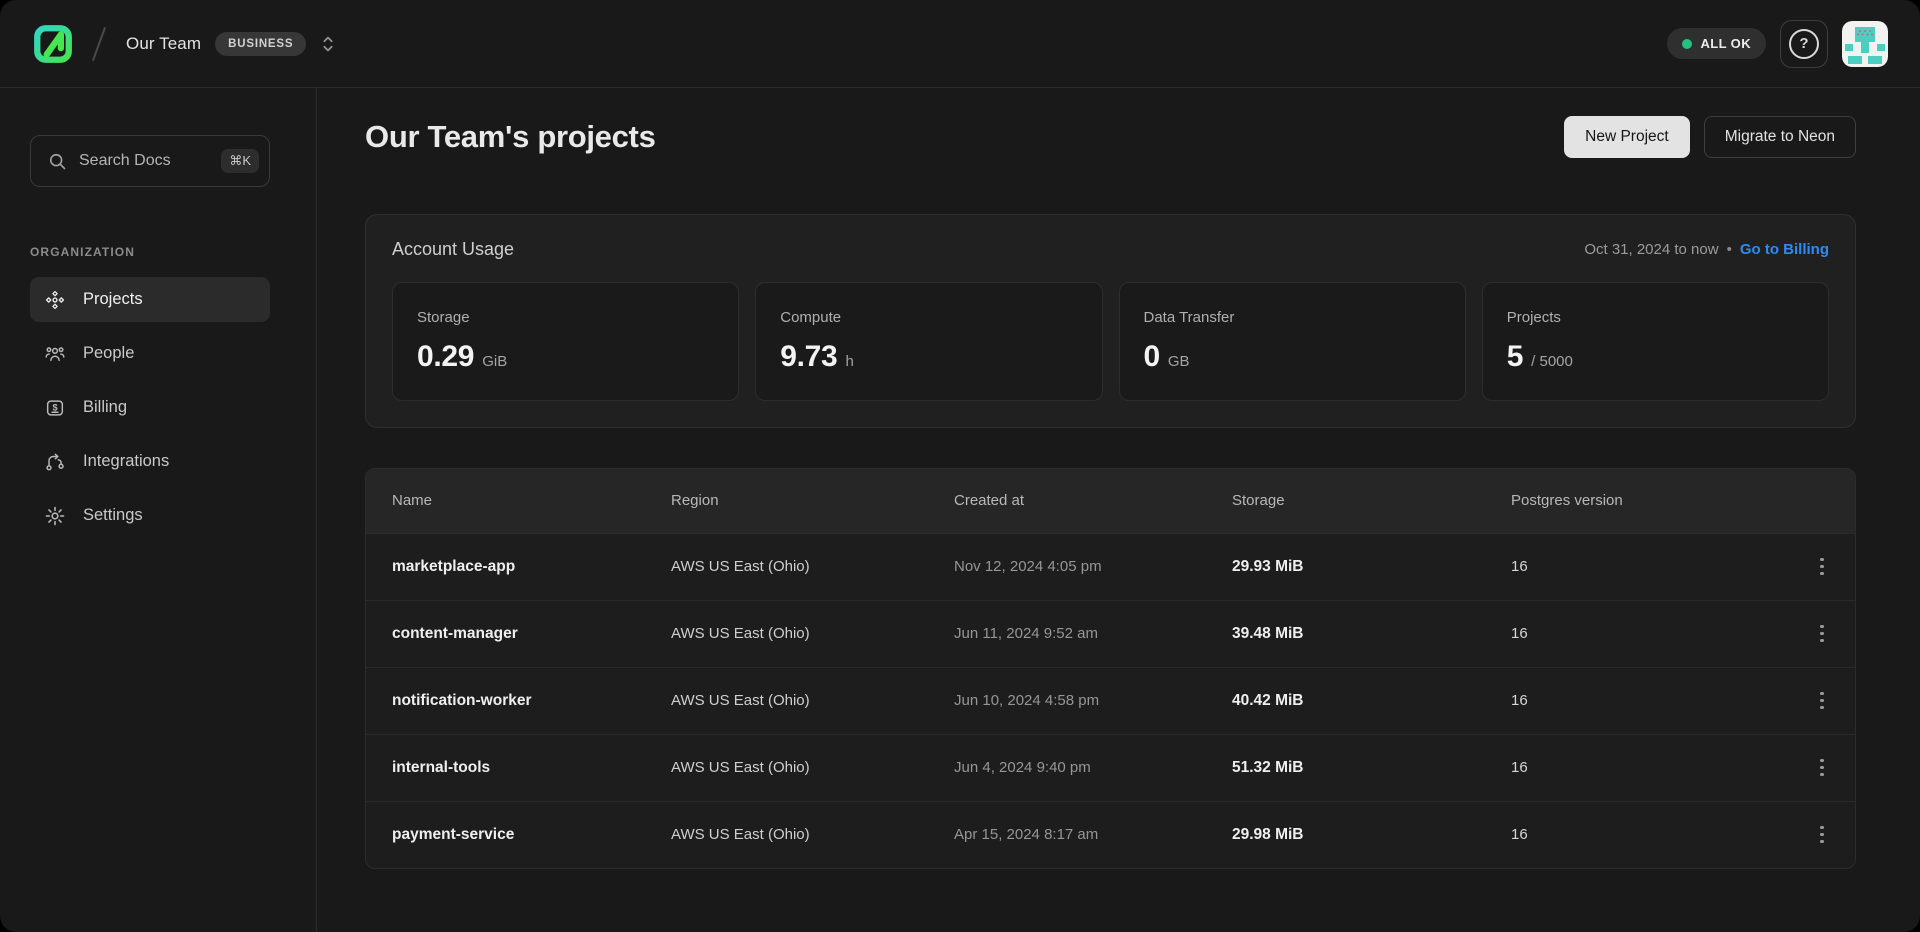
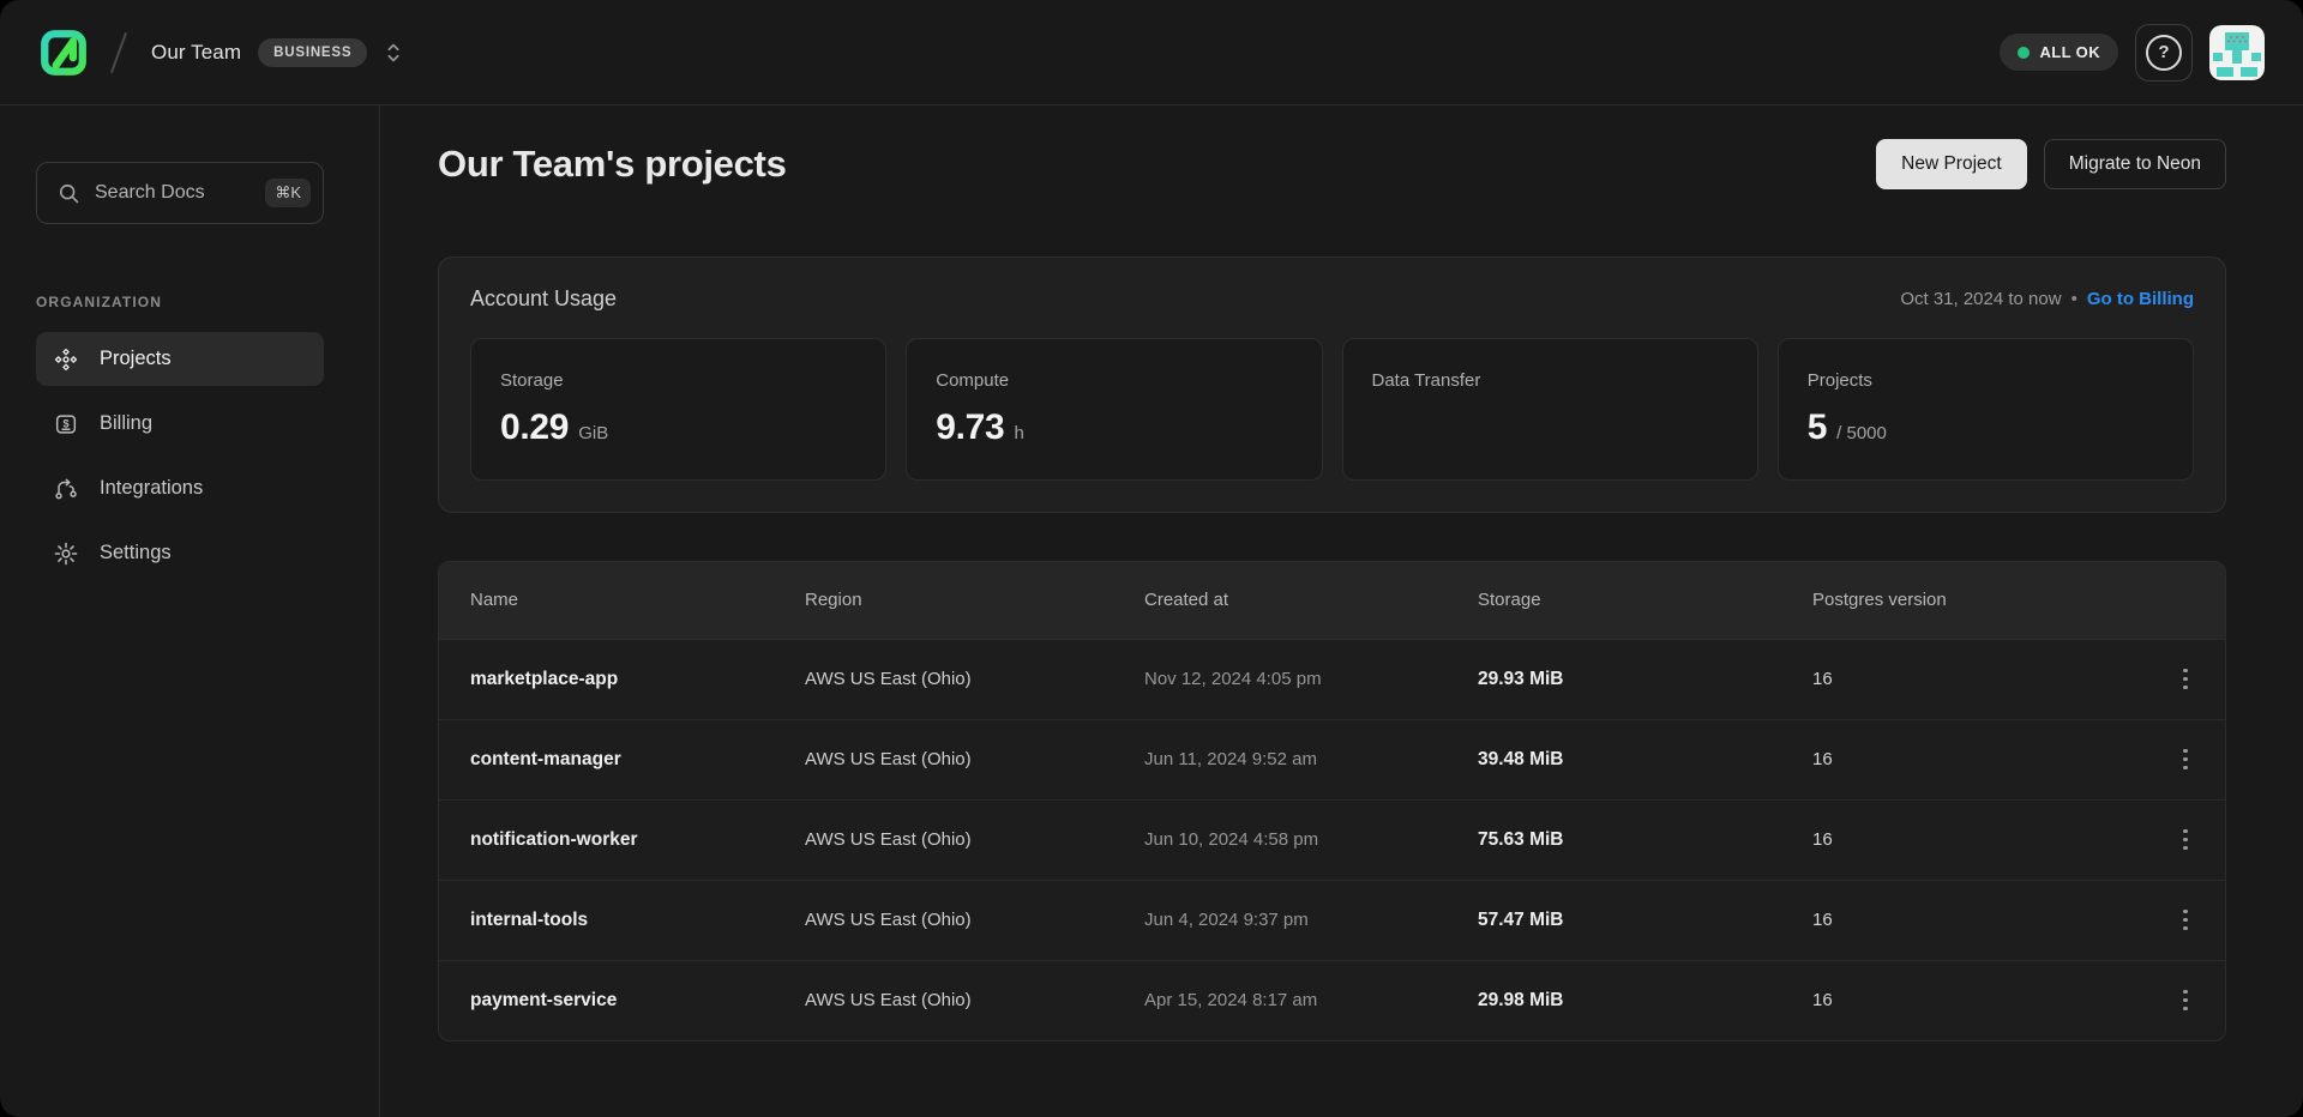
  Our Team
  BUSINESS
  ALL OK
  ?
  Search Docs
  ⌘K
  ORGANIZATION
  Projects
- People
  $
  Billing
  Integrations
  Settings
  Our Team's projects
  New Project
  Migrate to Neon
  Account Usage
  Oct 31, 2024 to now
  •
  Go to Billing
  Storage
  0.29
  GiB
  Compute
  9.73
  h
  Data Transfer
- 0
- GB
  Projects
  5
  / 5000
  Name
  Region
  Created at
  Storage
  Postgres version
  marketplace-app
  AWS US East (Ohio)
  Nov 12, 2024 4:05 pm
  29.93 MiB
  16
  content-manager
  AWS US East (Ohio)
  Jun 11, 2024 9:52 am
  39.48 MiB
  16
  notification-worker
  AWS US East (Ohio)
  Jun 10, 2024 4:58 pm
- 40.42 MiB
+ 75.63 MiB
  16
  internal-tools
  AWS US East (Ohio)
- Jun 4, 2024 9:40 pm
+ Jun 4, 2024 9:37 pm
- 51.32 MiB
+ 57.47 MiB
  16
  payment-service
  AWS US East (Ohio)
  Apr 15, 2024 8:17 am
  29.98 MiB
  16
